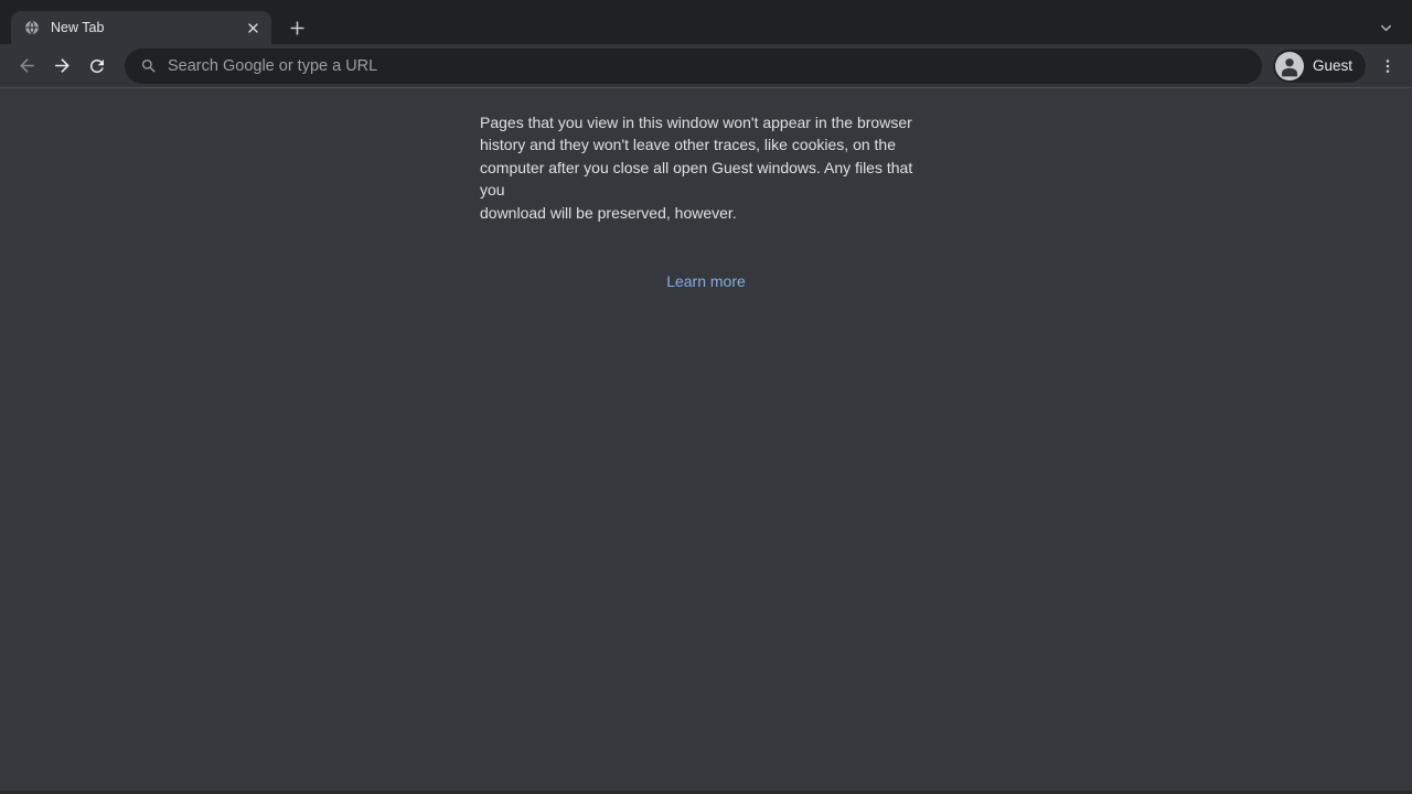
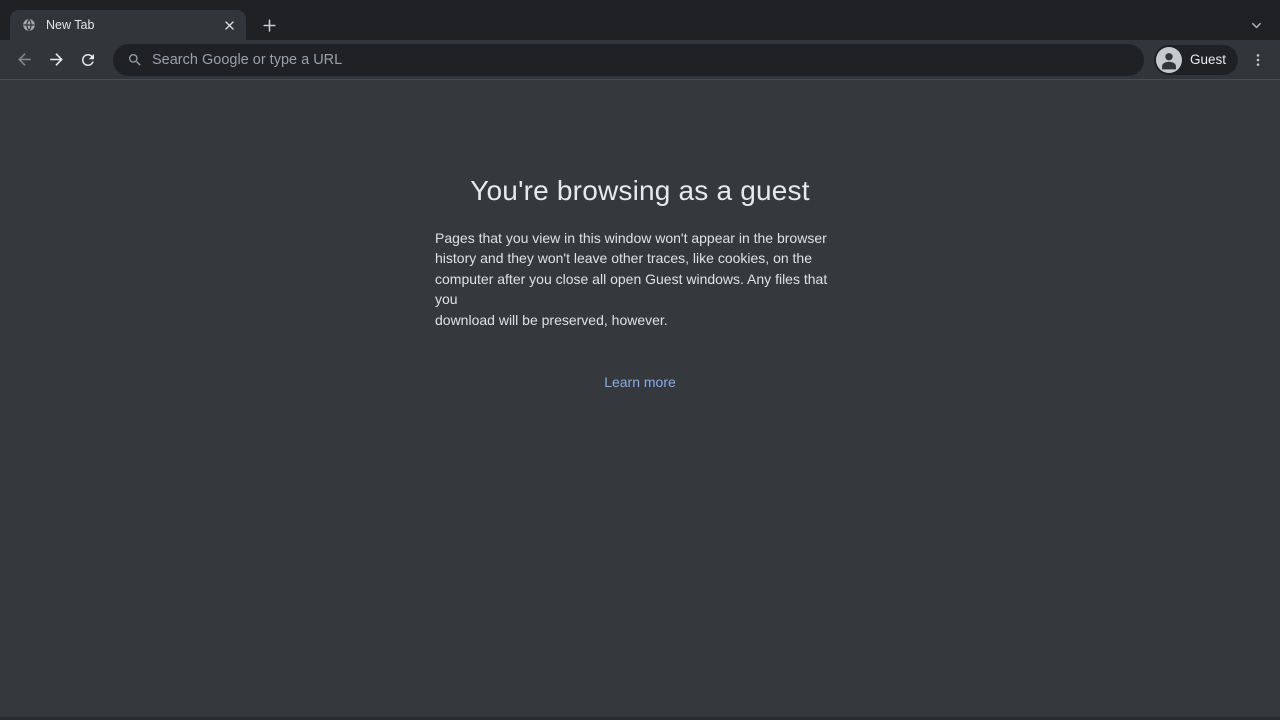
  New Tab
  Search Google or type a URL
  Guest
+ You're browsing as a guest
  Pages that you view in this window won't appear in the browser
  history and they won't leave other traces, like cookies, on the
  computer after you close all open Guest windows. Any files that you
  download will be preserved, however.
  Learn more
